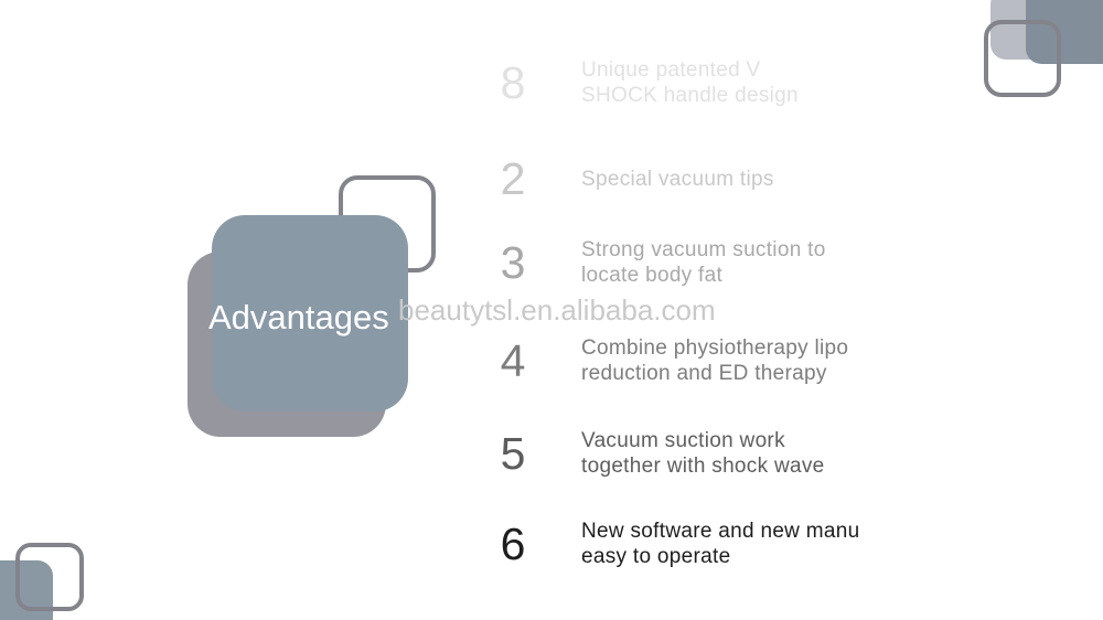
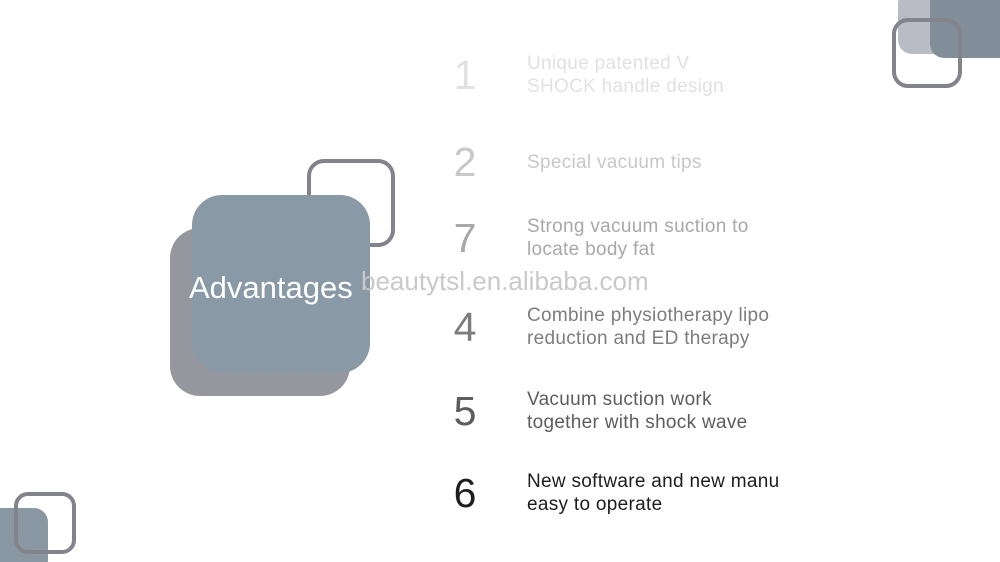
  Advantages
  beautytsl.en.alibaba.com
- 8
+ 1
  Unique patented V
  SHOCK handle design
  2
  Special vacuum tips
- 3
+ 7
  Strong vacuum suction to
  locate body fat
  4
  Combine physiotherapy lipo
  reduction and ED therapy
  5
  Vacuum suction work
  together with shock wave
  6
  New software and new manu
  easy to operate
